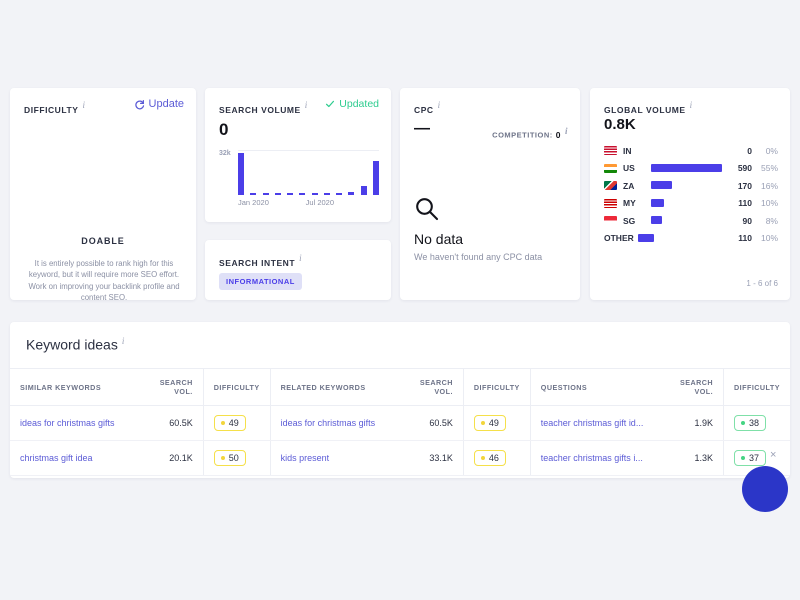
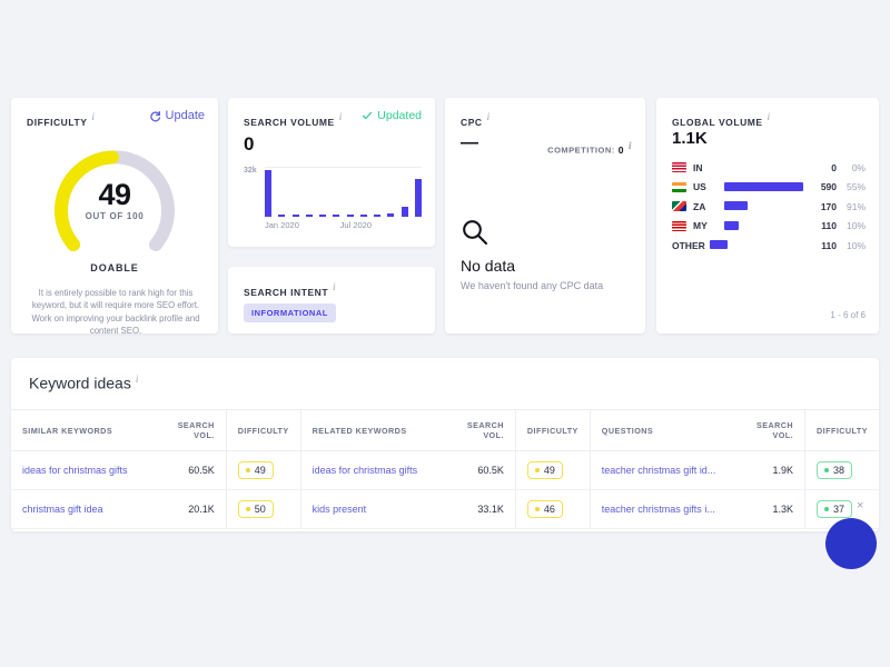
  DIFFICULTYi
  Update
+ 49
+ OUT OF 100
  DOABLE
  It is entirely possible to rank high for this keyword, but it will require more SEO effort. Work on improving your backlink profile and content SEO.
  SEARCH VOLUMEi
  Updated
  0
  Jan 2020
  Jul 2020
  SEARCH INTENTi
  INFORMATIONAL
  CPCi
  —
  COMPETITION: 0 i
  No data
  We haven't found any CPC data
  GLOBAL VOLUMEi
- 0.8K
+ 1.1K
  IN
  0
  0%
  US
  590
  55%
  ZA
  170
- 16%
+ 91%
  MY
  110
  10%
- SG
- 90
- 8%
  OTHER
  110
  10%
  1 - 6 of 6
  Keyword ideas i
  SIMILAR KEYWORDS	SEARCH VOL.	DIFFICULTY	RELATED KEYWORDS	SEARCH VOL.	DIFFICULTY	QUESTIONS	SEARCH VOL.	DIFFICULTY
  ideas for christmas gifts	60.5K	49	ideas for christmas gifts	60.5K	49	teacher christmas gift id...	1.9K	38
  christmas gift idea	20.1K	50	kids present	33.1K	46	teacher christmas gifts i...	1.3K	37
  ×
